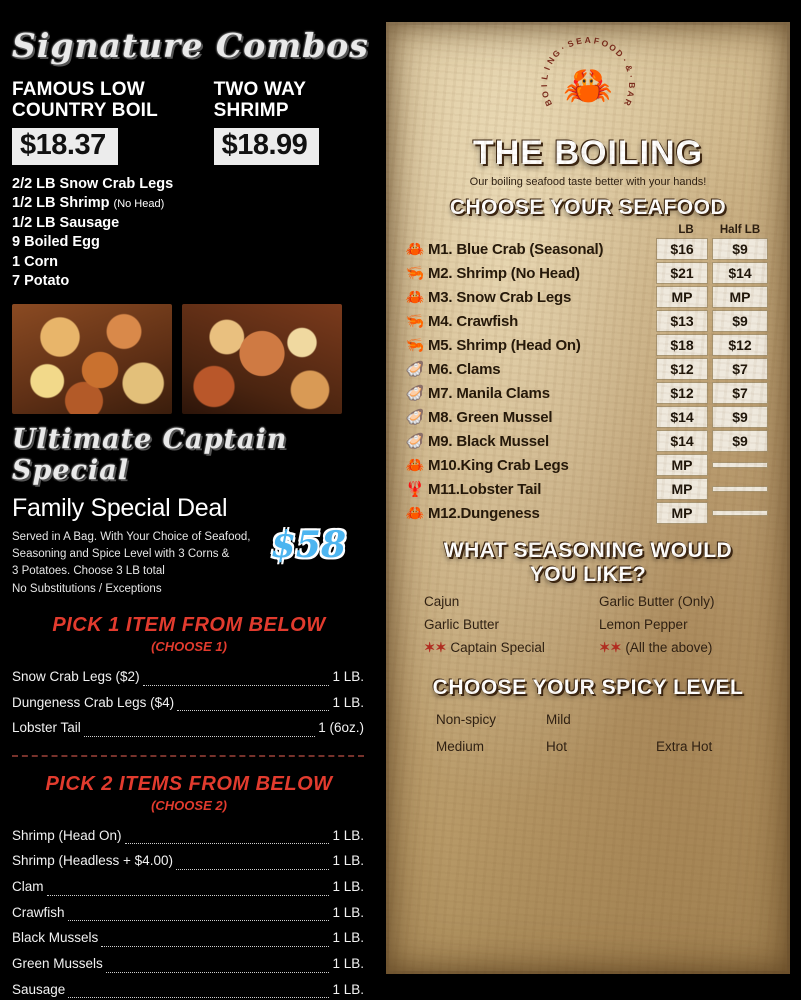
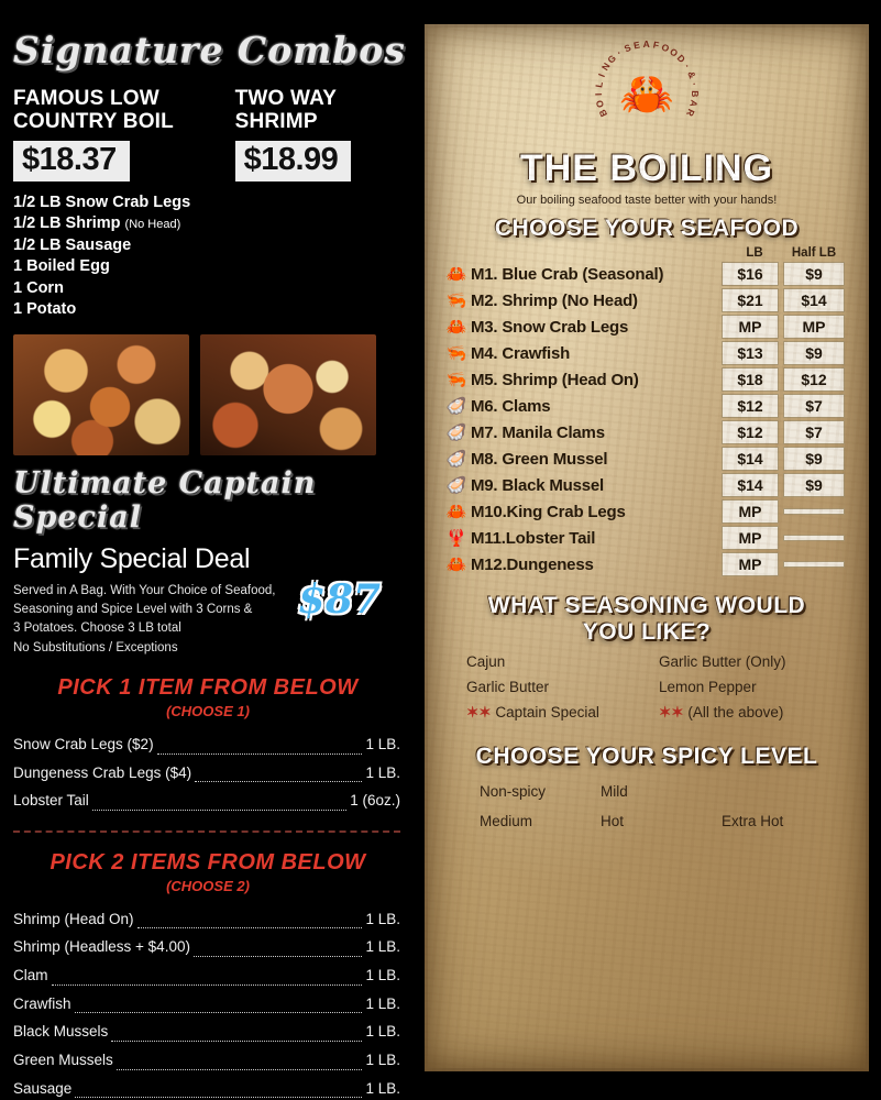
  Signature Combos
  FAMOUS LOW COUNTRY BOIL
  $18.37
- 2/2 LB Snow Crab Legs
+ 1/2 LB Snow Crab Legs
  1/2 LB Shrimp (No Head)
  1/2 LB Sausage
- 9 Boiled Egg
+ 1 Boiled Egg
  1 Corn
- 7 Potato
+ 1 Potato
  TWO WAY SHRIMP
  $18.99
  Ultimate Captain Special
  Family Special Deal
  Served in A Bag. With Your Choice of Seafood,
  Seasoning and Spice Level with 3 Corns &
  3 Potatoes. Choose 3 LB total
  No Substitutions / Exceptions
- $58
+ $87
  PICK 1 ITEM FROM BELOW
  (CHOOSE 1)
  Snow Crab Legs ($2)
  1 LB.
  Dungeness Crab Legs ($4)
  1 LB.
  Lobster Tail
  1 (6oz.)
  PICK 2 ITEMS FROM BELOW
  (CHOOSE 2)
  Shrimp (Head On)
  1 LB.
  Shrimp (Headless + $4.00)
  1 LB.
  Clam
  1 LB.
  Crawfish
  1 LB.
  Black Mussels
  1 LB.
  Green Mussels
  1 LB.
  Sausage
  1 LB.
